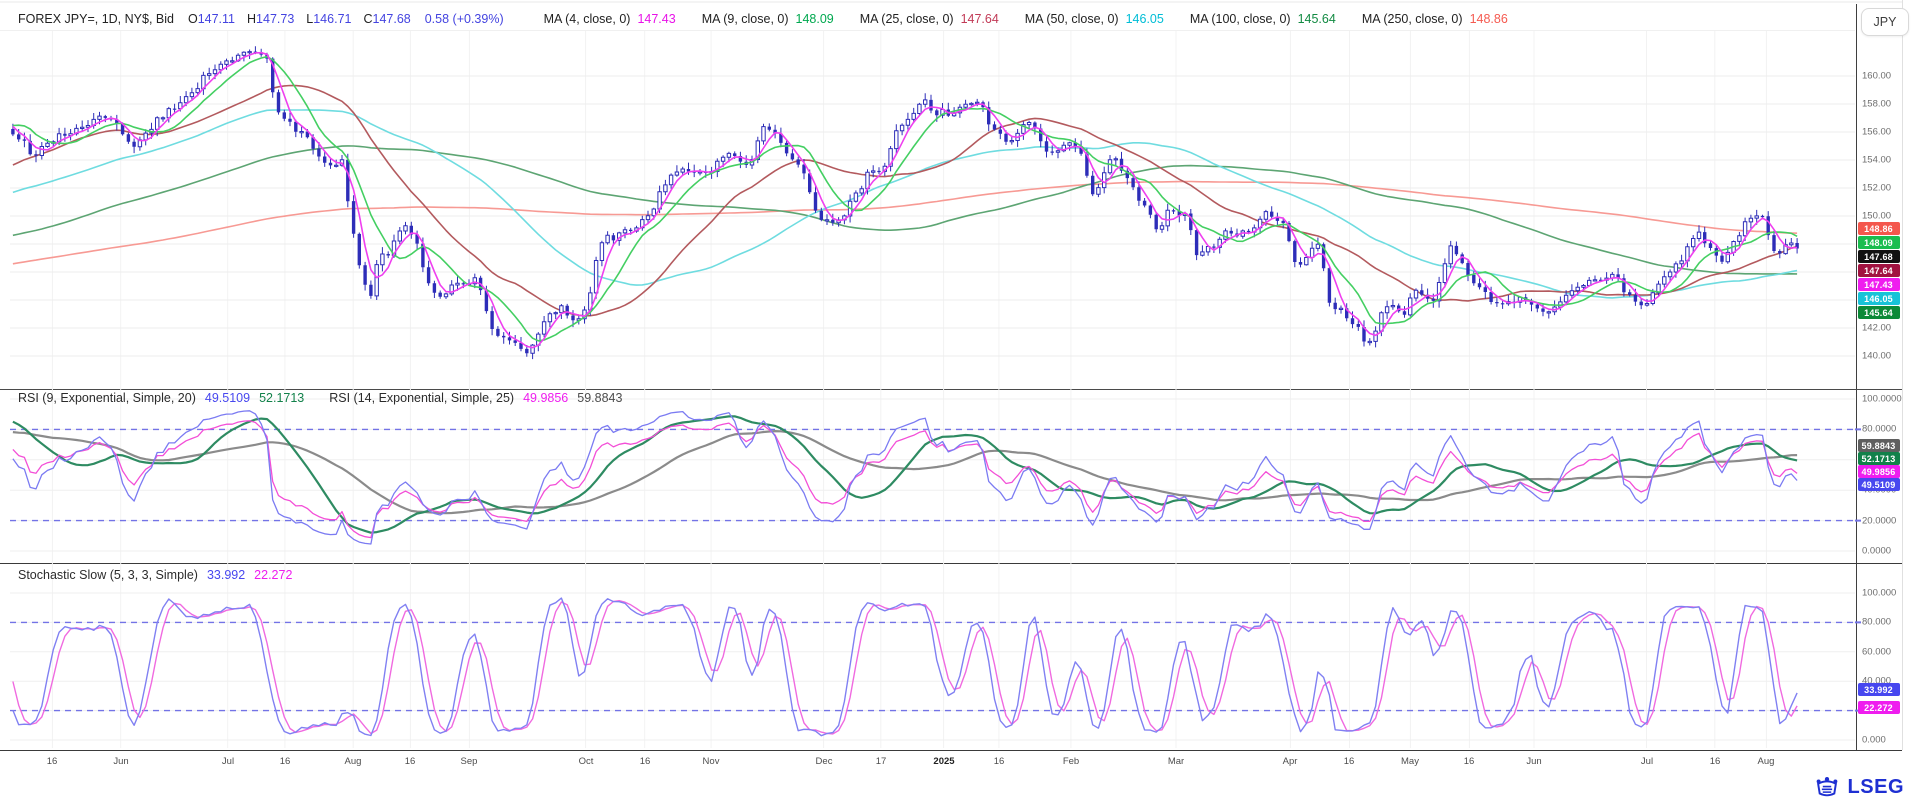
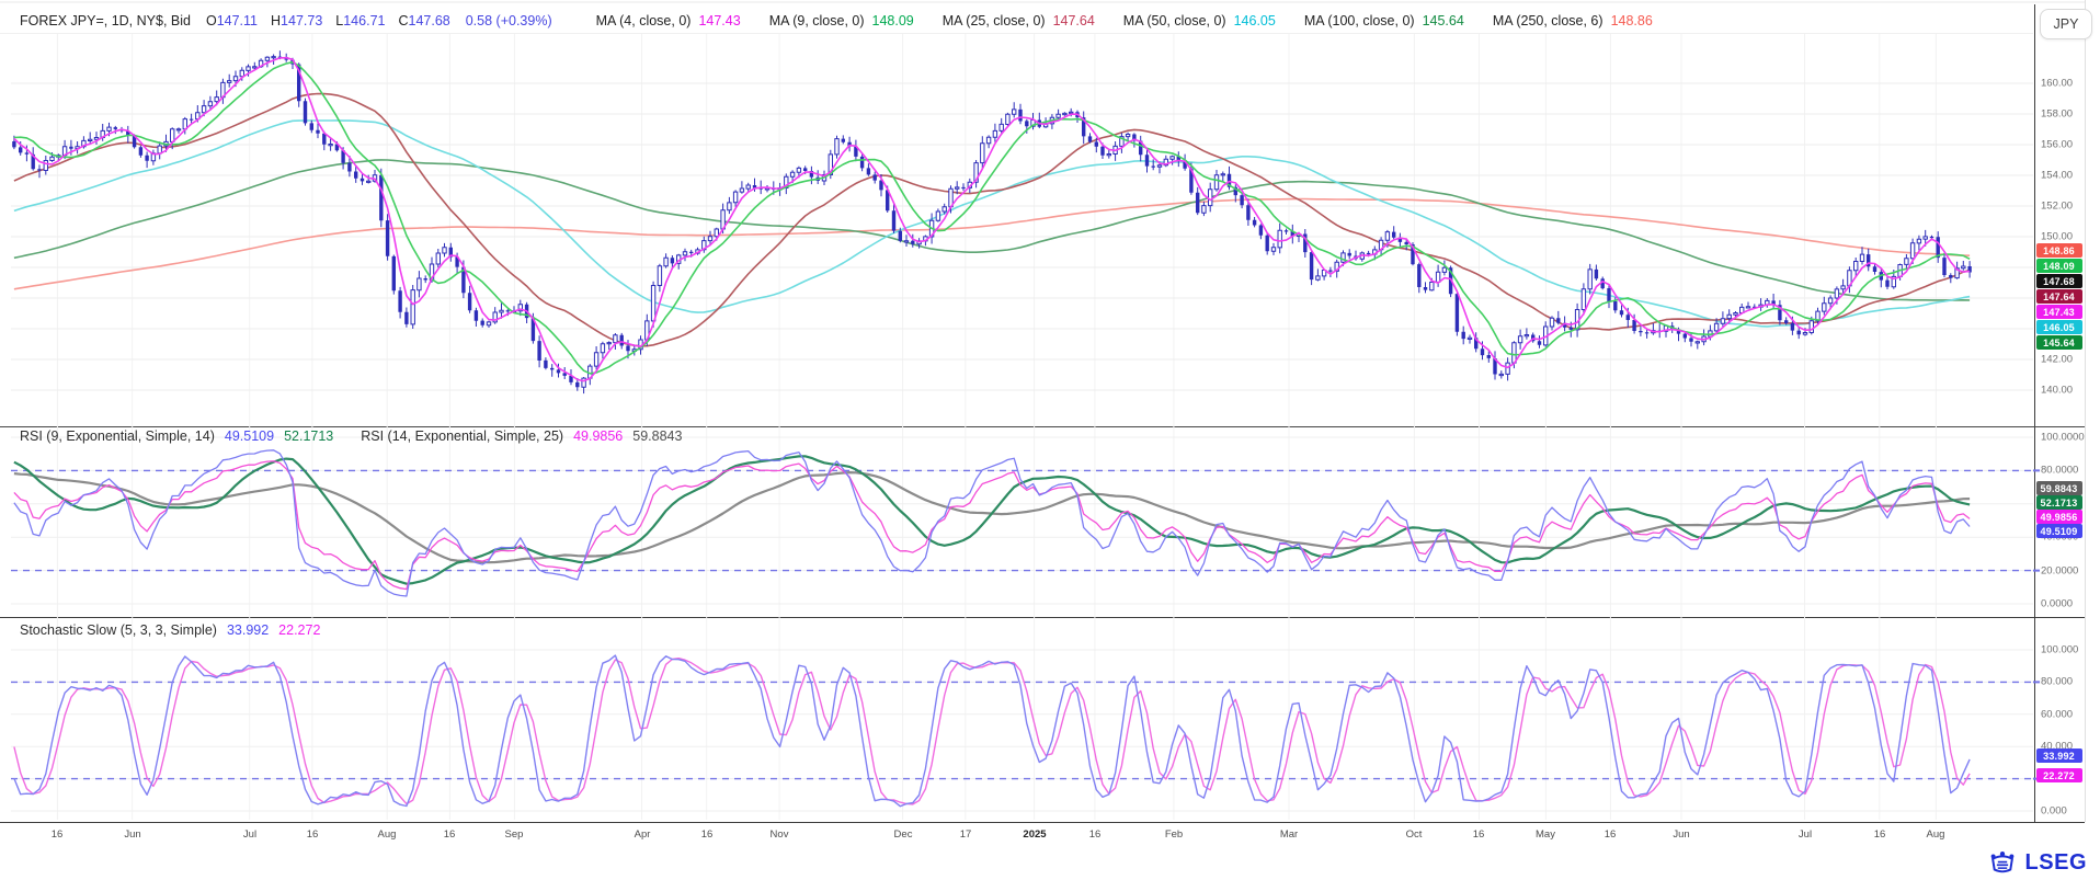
  FOREX JPY=, 1D, NY$, Bid
  O
  147.11
  H
  147.73
  L
  146.71
  C
  147.68
  0.58 (+0.39%)
  MA (4, close, 0)
  147.43
  MA (9, close, 0)
  148.09
  MA (25, close, 0)
  147.64
  MA (50, close, 0)
  146.05
  MA (100, close, 0)
  145.64
- MA (250, close, 0)
+ MA (250, close, 6)
  148.86
  JPY
- RSI (9, Exponential, Simple, 20)
+ RSI (9, Exponential, Simple, 14)
  49.5109
  52.1713
  RSI (14, Exponential, Simple, 25)
  49.9856
  59.8843
  Stochastic Slow (5, 3, 3, Simple)
  33.992
  22.272
  160.00
  158.00
  156.00
  154.00
  152.00
  150.00
  142.00
  140.00
  100.0000
  80.0000
  20.0000
  0.0000
  100.000
  80.000
  60.000
  40.000
  0.000
  148.86
  148.09
  147.68
  147.64
  147.43
  146.05
  145.64
  59.8843
  52.1713
  49.9856
  49.5109
  33.992
  22.272
  16
  Jun
  Jul
  16
  Aug
  16
  Sep
- Oct
+ Apr
  16
  Nov
  Dec
  17
  2025
  16
  Feb
  Mar
- Apr
+ Oct
  16
  May
  16
  Jun
  Jul
  16
  Aug
  LSEG
